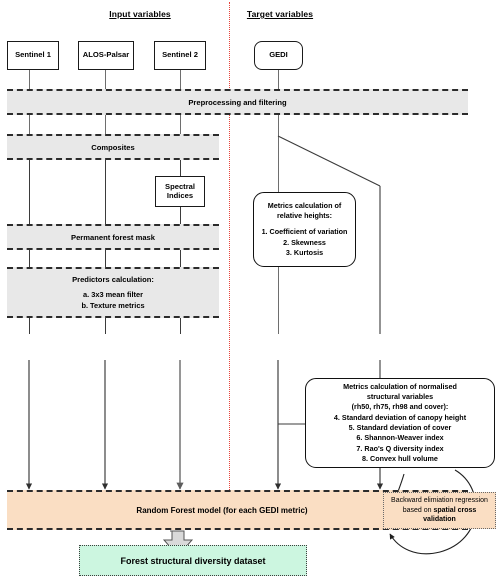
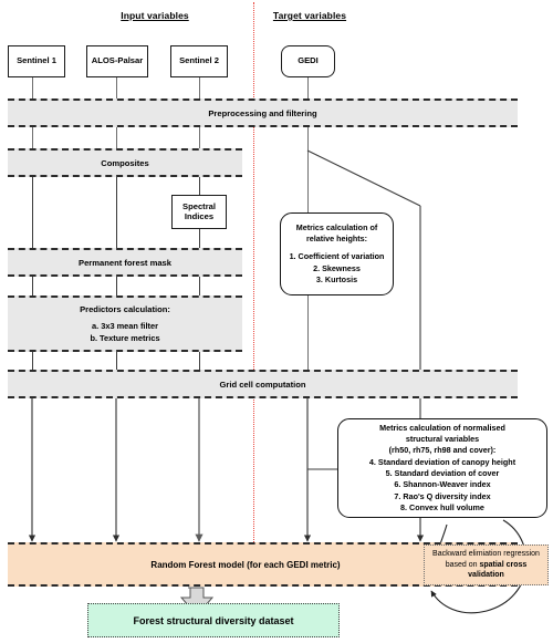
  Input variables
  Target variables
  Sentinel 1
  ALOS-Palsar
  Sentinel 2
  GEDI
  Preprocessing and filtering
  Composites
  Spectral
  Indices
  Permanent forest mask
  Predictors calculation:
  a. 3x3 mean filter
  b. Texture metrics
  Metrics calculation of
  relative heights:
  1. Coefficient of variation
  2. Skewness
  3. Kurtosis
+ Grid cell computation
  Metrics calculation of normalised
  structural variables
  (rh50, rh75, rh98 and cover):
  4. Standard deviation of canopy height
  5. Standard deviation of cover
  6. Shannon-Weaver index
  7. Rao's Q diversity index
  8. Convex hull volume
  Random Forest model (for each GEDI metric)
  Forest structural diversity dataset
